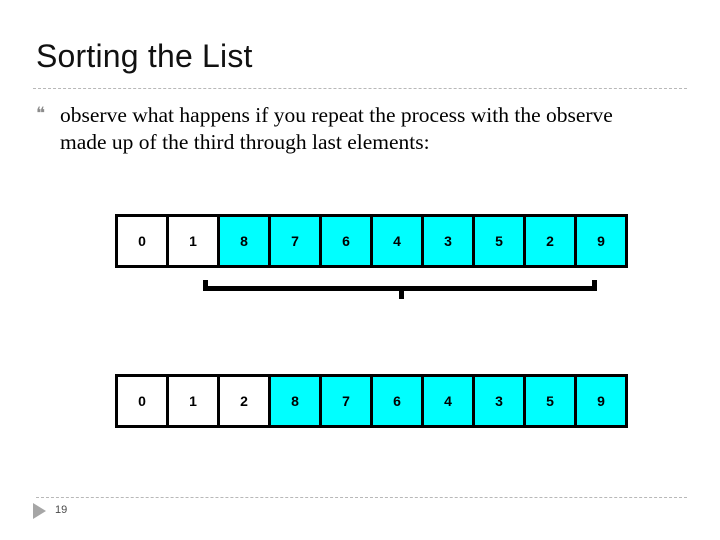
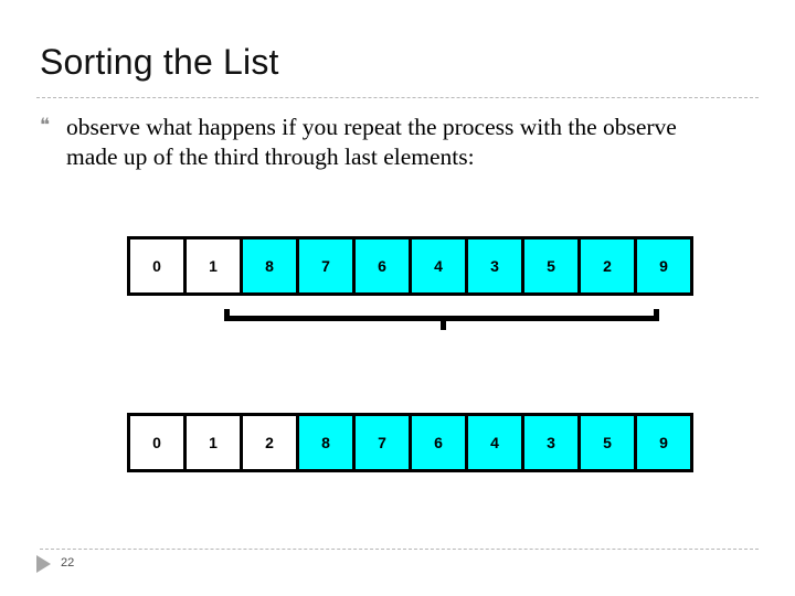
  Sorting the List
  ❝
  observe what happens if you repeat the process with the observe made up of the third through last elements:
  0	1	8	7	6	4	3	5	2	9
  0	1	2	8	7	6	4	3	5	9
- 19
+ 22
